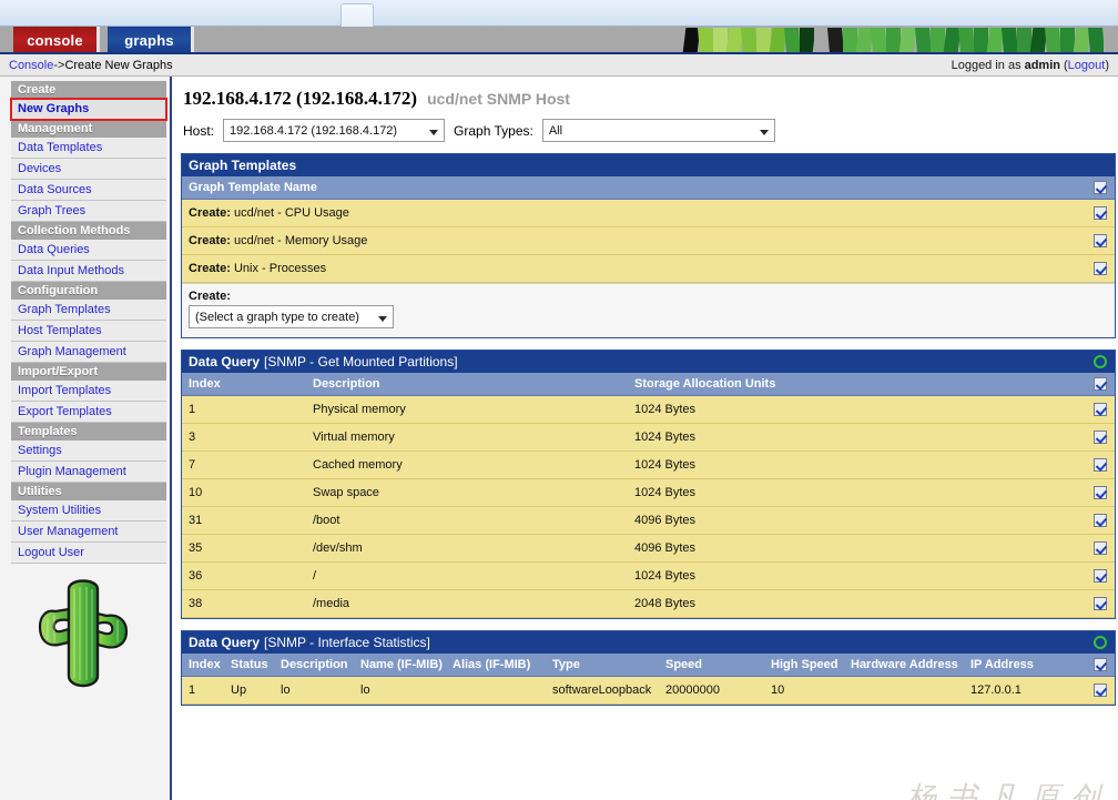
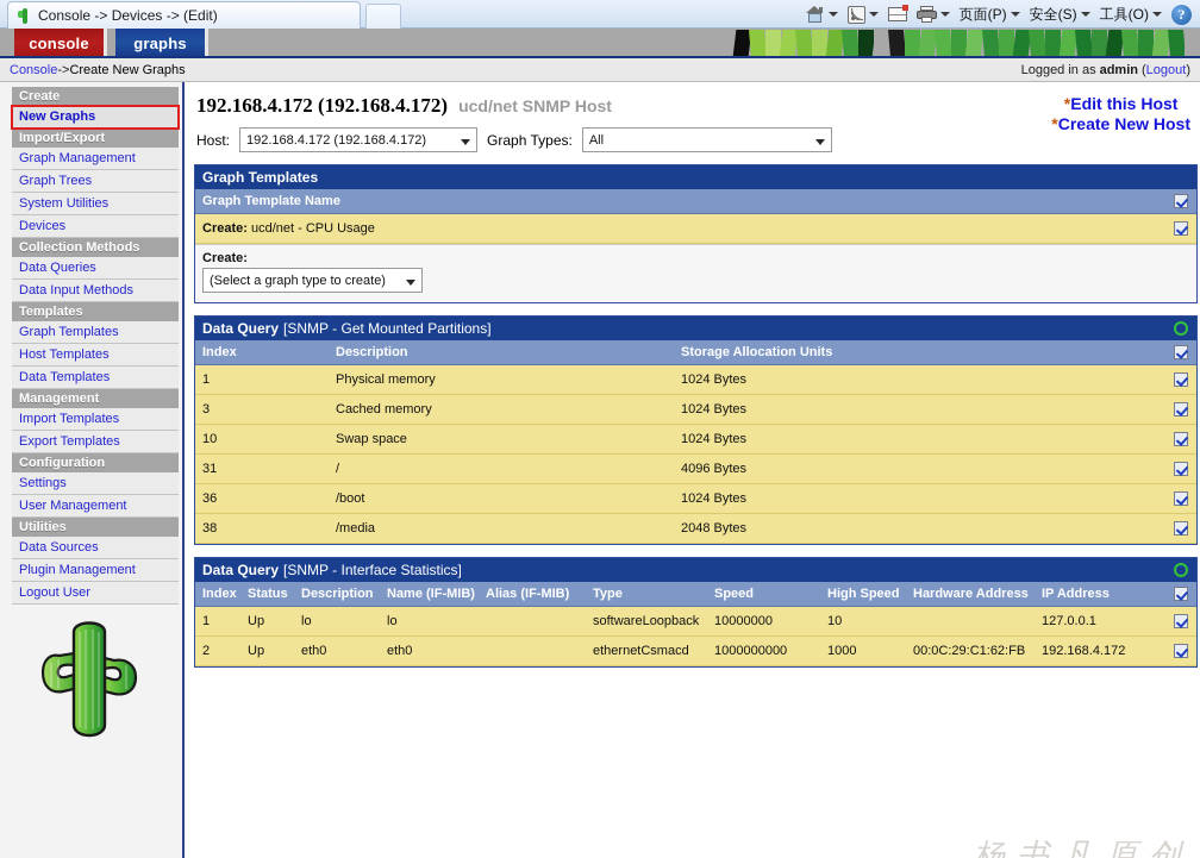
+ Console -> Devices -> (Edit)
+ 页面(P)
+ 安全(S)
+ 工具(O)
+ ?
  console
  graphs
  Console
  ->
  Create New Graphs
  Logged in as
  admin
  (
  Logout
  )
  Create
  New Graphs
- Management
+ Import/Export
- Data Templates
+ Graph Management
- Devices
+ Graph Trees
- Data Sources
+ System Utilities
- Graph Trees
+ Devices
  Collection Methods
  Data Queries
  Data Input Methods
- Configuration
+ Templates
  Graph Templates
  Host Templates
- Graph Management
+ Data Templates
- Import/Export
+ Management
  Import Templates
  Export Templates
- Templates
+ Configuration
  Settings
- Plugin Management
+ User Management
  Utilities
- System Utilities
+ Data Sources
- User Management
+ Plugin Management
  Logout User
  192.168.4.172 (192.168.4.172)
  ucd/net SNMP Host
  Host:
  192.168.4.172 (192.168.4.172)
  Graph Types:
  All
+ *Edit this Host
+ *Create New Host
  Graph Templates
  Graph Template Name
  Create: ucd/net - CPU Usage
- Create: ucd/net - Memory Usage
- Create: Unix - Processes
  Create:
  (Select a graph type to create)
  Data Query
  [SNMP - Get Mounted Partitions]
  Index	Description	Storage Allocation Units
  1	Physical memory	1024 Bytes
- 3	Virtual memory	1024 Bytes
- 7	Cached memory	1024 Bytes
+ 3	Cached memory	1024 Bytes
  10	Swap space	1024 Bytes
- 31	/boot	4096 Bytes
+ 31	/	4096 Bytes
- 35	/dev/shm	4096 Bytes
- 36	/	1024 Bytes
+ 36	/boot	1024 Bytes
  38	/media	2048 Bytes
  Data Query
  [SNMP - Interface Statistics]
  Index	Status	Description	Name (IF-MIB)	Alias (IF-MIB)	Type	Speed	High Speed	Hardware Address	IP Address
- 1	Up	lo	lo		softwareLoopback	20000000	10		127.0.0.1
+ 1	Up	lo	lo		softwareLoopback	10000000	10		127.0.0.1
+ 2	Up	eth0	eth0		ethernetCsmacd	1000000000	1000	00:0C:29:C1:62:FB	192.168.4.172
  杨书凡原创
